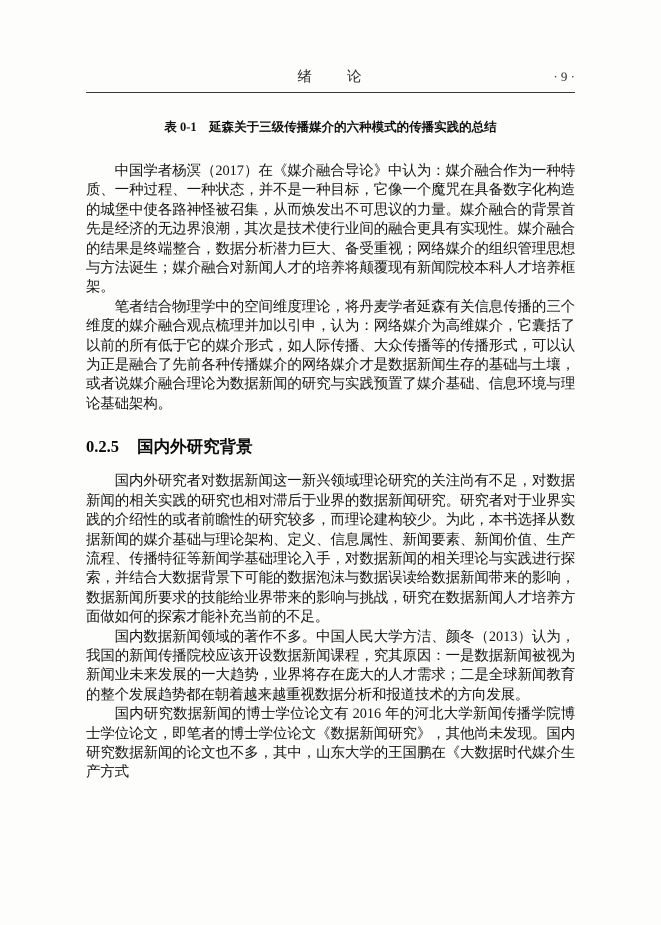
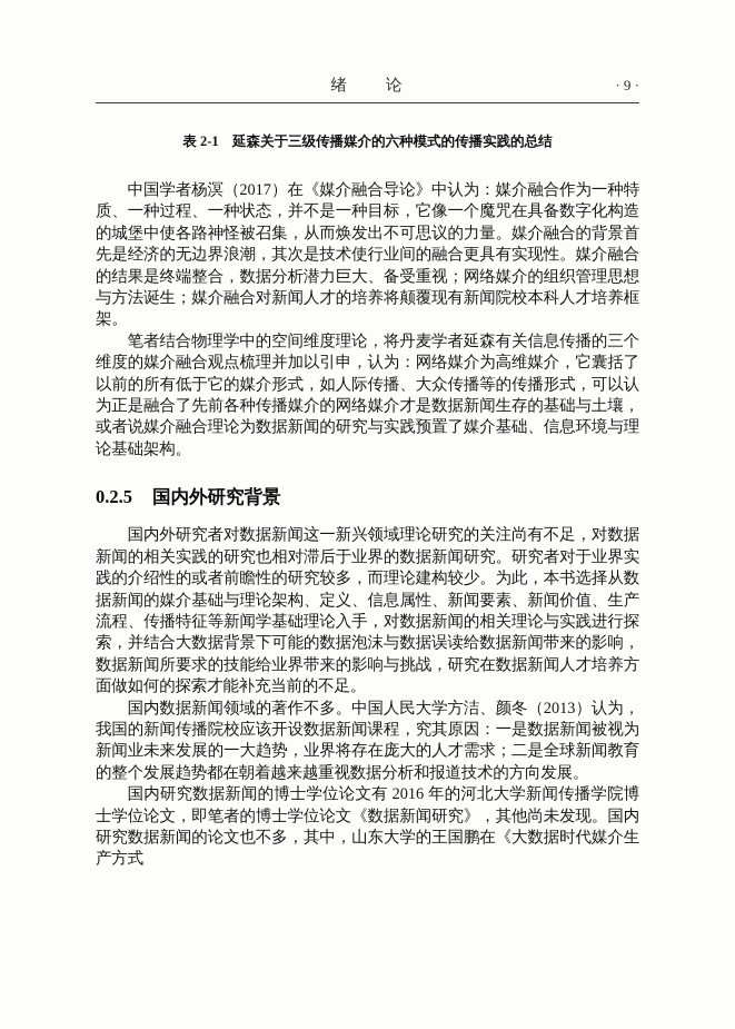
  绪 论
  · 9 ·
- 表 0-1 延森关于三级传播媒介的六种模式的传播实践的总结
+ 表 2-1 延森关于三级传播媒介的六种模式的传播实践的总结
  中国学者杨溟（2017）在《媒介融合导论》中认为：媒介融合作为一种特质、一种过程、一种状态，并不是一种目标，它像一个魔咒在具备数字化构造的城堡中使各路神怪被召集，从而焕发出不可思议的力量。媒介融合的背景首先是经济的无边界浪潮，其次是技术使行业间的融合更具有实现性。媒介融合的结果是终端整合，数据分析潜力巨大、备受重视；网络媒介的组织管理思想与方法诞生；媒介融合对新闻人才的培养将颠覆现有新闻院校本科人才培养框架。
  笔者结合物理学中的空间维度理论，将丹麦学者延森有关信息传播的三个维度的媒介融合观点梳理并加以引申，认为：网络媒介为高维媒介，它囊括了以前的所有低于它的媒介形式，如人际传播、大众传播等的传播形式，可以认为正是融合了先前各种传播媒介的网络媒介才是数据新闻生存的基础与土壤，或者说媒介融合理论为数据新闻的研究与实践预置了媒介基础、信息环境与理论基础架构。
  0.2.5 国内外研究背景
  国内外研究者对数据新闻这一新兴领域理论研究的关注尚有不足，对数据新闻的相关实践的研究也相对滞后于业界的数据新闻研究。研究者对于业界实践的介绍性的或者前瞻性的研究较多，而理论建构较少。为此，本书选择从数据新闻的媒介基础与理论架构、定义、信息属性、新闻要素、新闻价值、生产流程、传播特征等新闻学基础理论入手，对数据新闻的相关理论与实践进行探索，并结合大数据背景下可能的数据泡沫与数据误读给数据新闻带来的影响，数据新闻所要求的技能给业界带来的影响与挑战，研究在数据新闻人才培养方面做如何的探索才能补充当前的不足。
  国内数据新闻领域的著作不多。中国人民大学方洁、颜冬（2013）认为，我国的新闻传播院校应该开设数据新闻课程，究其原因：一是数据新闻被视为新闻业未来发展的一大趋势，业界将存在庞大的人才需求；二是全球新闻教育的整个发展趋势都在朝着越来越重视数据分析和报道技术的方向发展。
  国内研究数据新闻的博士学位论文有 2016 年的河北大学新闻传播学院博士学位论文，即笔者的博士学位论文《数据新闻研究》，其他尚未发现。国内研究数据新闻的论文也不多，其中，山东大学的王国鹏在《大数据时代媒介生产方式
